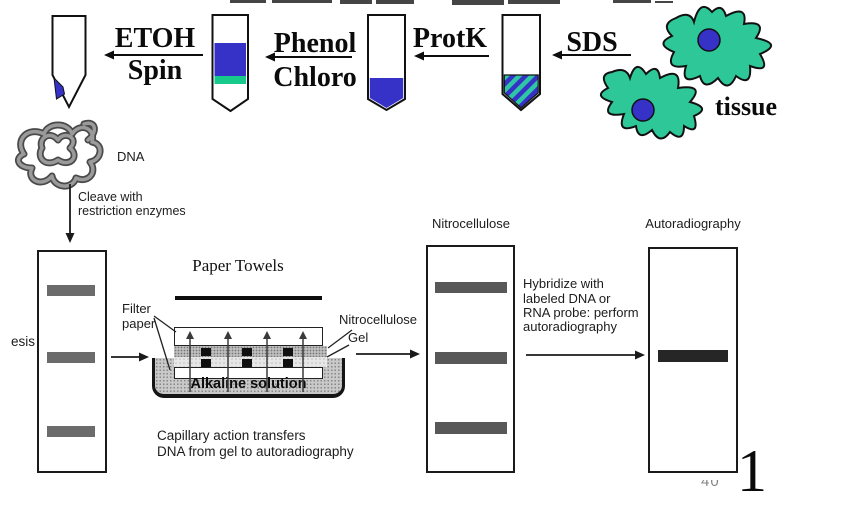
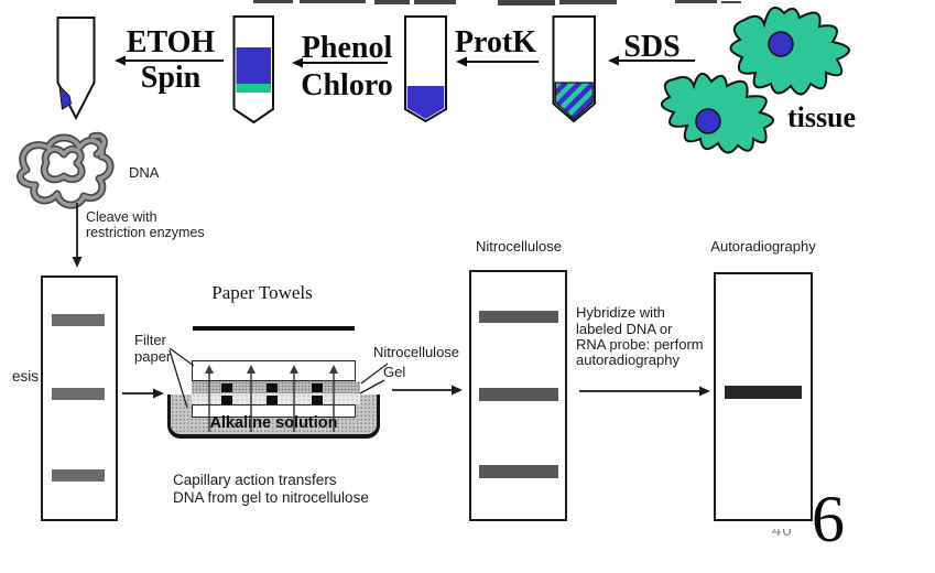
  ETOH
  Spin
  Phenol
  Chloro
  ProtK
  SDS
  tissue
  esis
  DNA
  Cleave with
  restriction enzymes
  Paper Towels
  Filter
  paper
  Nitrocellulose
  Gel
  Alkaline solution
  Capillary action transfers
- DNA from gel to autoradiography
+ DNA from gel to nitrocellulose
  Nitrocellulose
  Hybridize with
  labeled DNA or
  RNA probe: perform
  autoradiography
  Autoradiography
  40
- 1
+ 6
